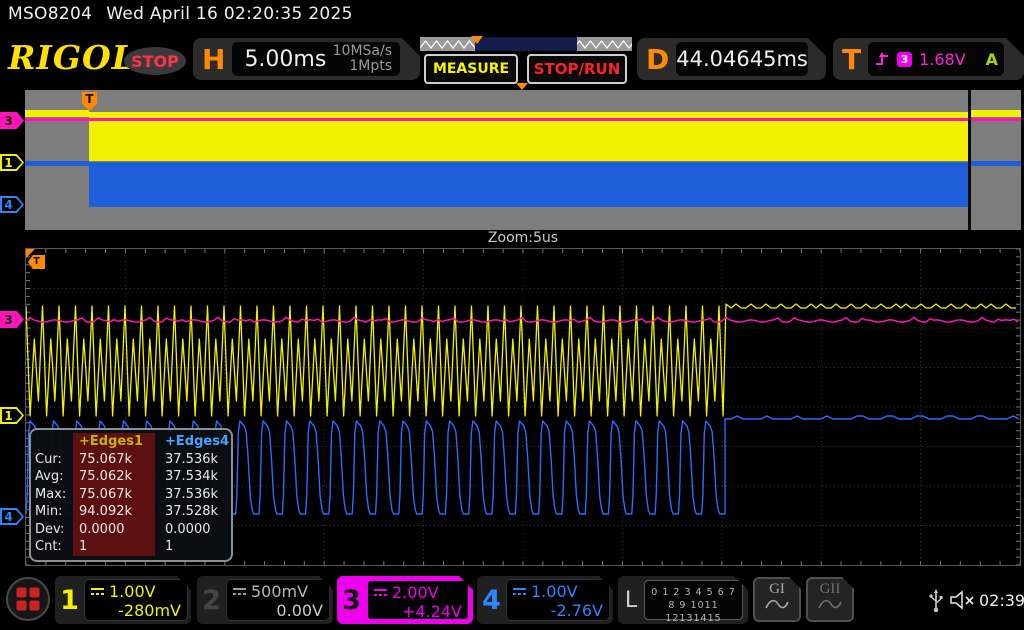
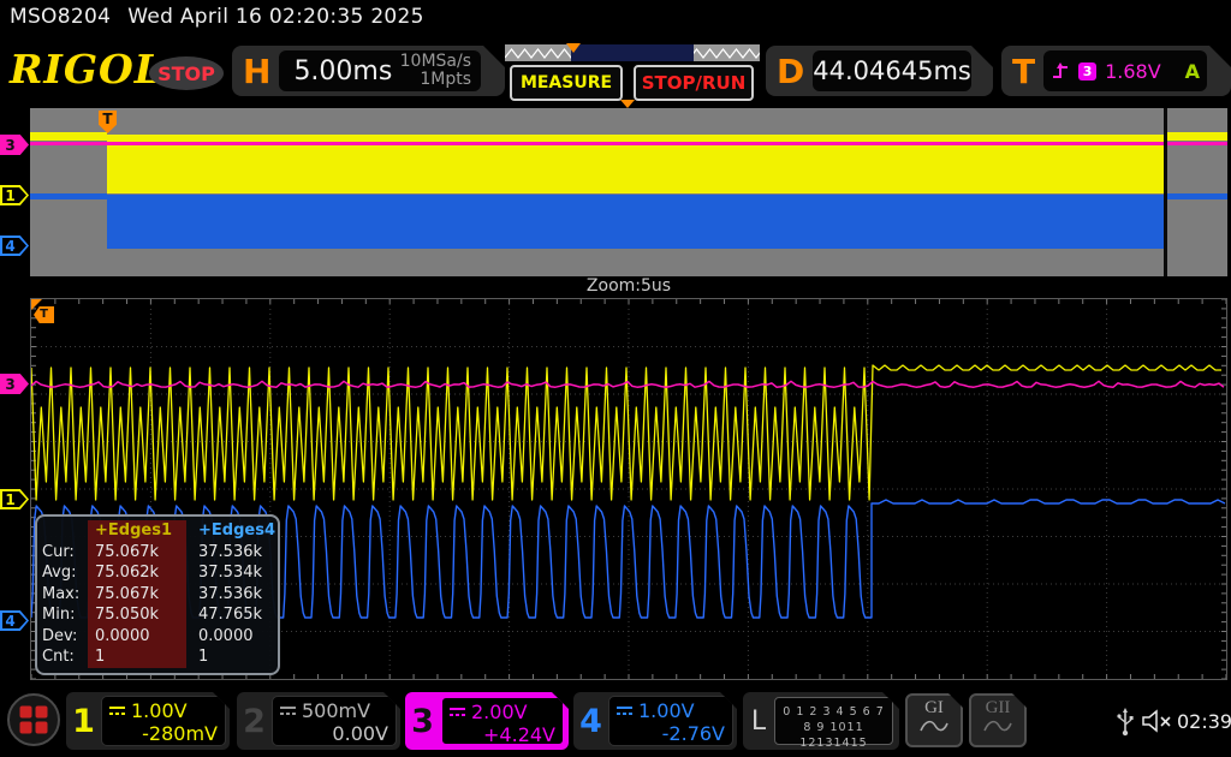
  MSO8204 Wed April 16 02:20:35 2025
  RIGO
  STOP
  H
  5.00ms
  10MSa/s
  1Mpts
  MEASURE
  STOP/RUN
  D
  44.04645ms
  T
  3
  1.68V
  A
  T
  3
  1
  4
  3
  1
  4
  Zoom:5us
  T
  +Edges1
  +Edges4
  Cur:
  75.067k
  37.536k
  Avg:
  75.062k
  37.534k
  Max:
  75.067k
  37.536k
  Min:
- 94.092k
+ 75.050k
- 37.528k
+ 47.765k
  Dev:
  0.0000
  0.0000
  Cnt:
  1
  1
  1
  1.00V
  -280mV
  2
  500mV
  0.00V
  3
  2.00V
  +4.24V
  4
  1.00V
  -2.76V
  L
  0 1 2 3 4 5 6 7
  8 9 1011 12131415
  GI
  GII
  02:39
